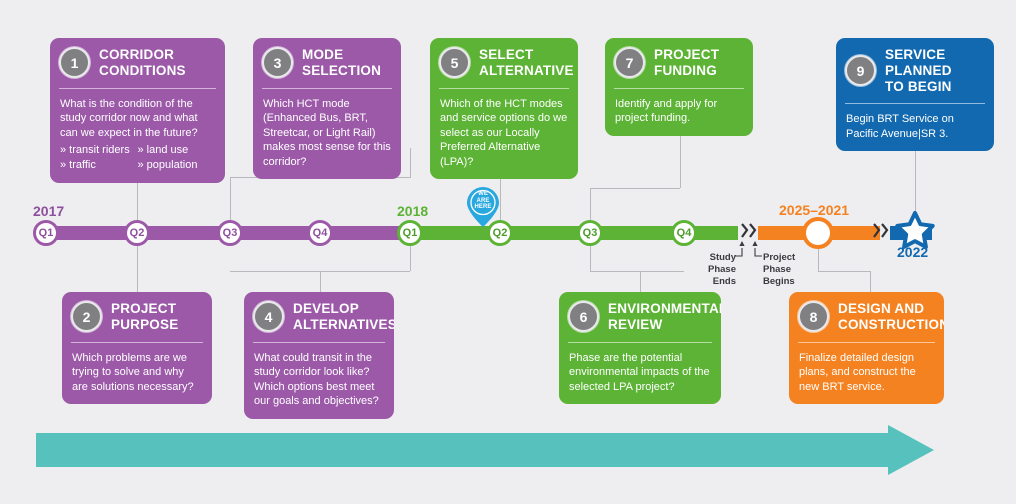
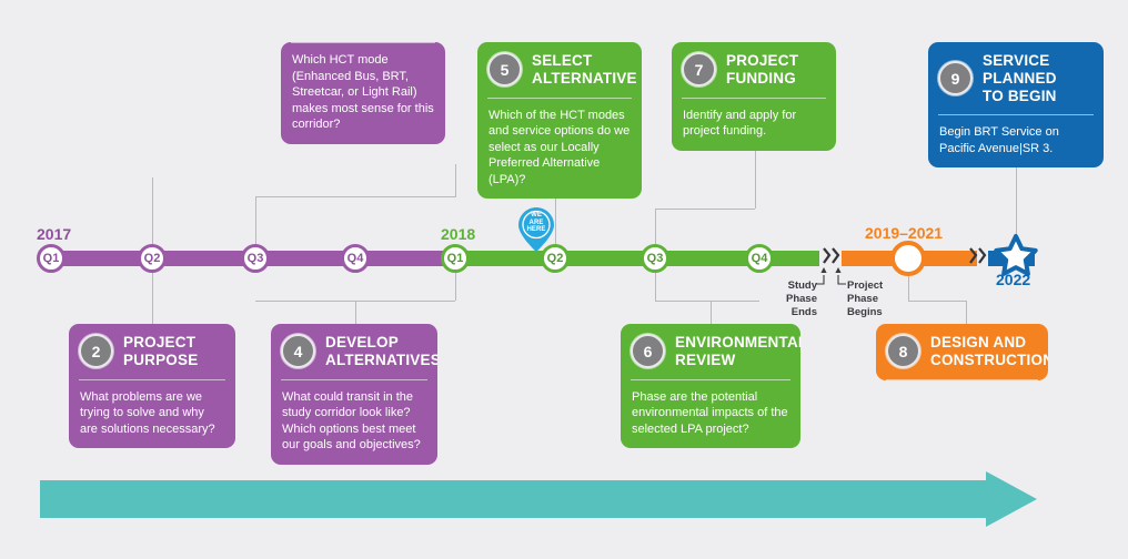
- 1
- CORRIDOR
- CONDITIONS
- What is the condition of the study corridor now and what can we expect in the future?
- » transit riders
- » traffic
- » land use
- » population
- 3
- MODE
- SELECTION
  Which HCT mode (Enhanced Bus, BRT, Streetcar, or Light Rail) makes most sense for this corridor?
  5
  SELECT
  ALTERNATIVE
  Which of the HCT modes and service options do we select as our Locally Preferred Alternative (LPA)?
  7
  PROJECT
  FUNDING
  Identify and apply for project funding.
  9
  SERVICE PLANNED
  TO BEGIN
  Begin BRT Service on Pacific Avenue|SR 3.
  2
  PROJECT
  PURPOSE
- Which problems are we trying to solve and why are solutions necessary?
+ What problems are we trying to solve and why are solutions necessary?
  4
  DEVELOP
  ALTERNATIVES
  What could transit in the study corridor look like? Which options best meet our goals and objectives?
  6
  ENVIRONMENTA
  REVIEW
  Phase are the potential environmental impacts of the selected LPA project?
  8
  DESIGN AND
  CONSTRUCTIO
- Finalize detailed design plans, and construct the new BRT service.
  2017
  2018
- 2025–2021
+ 2019–2021
  2022
  Q1
  Q2
  Q3
  Q4
  Q1
  Q2
  Q3
  Q4
  Study
  Phase
  Ends
  Project
  Phase
  Begins
